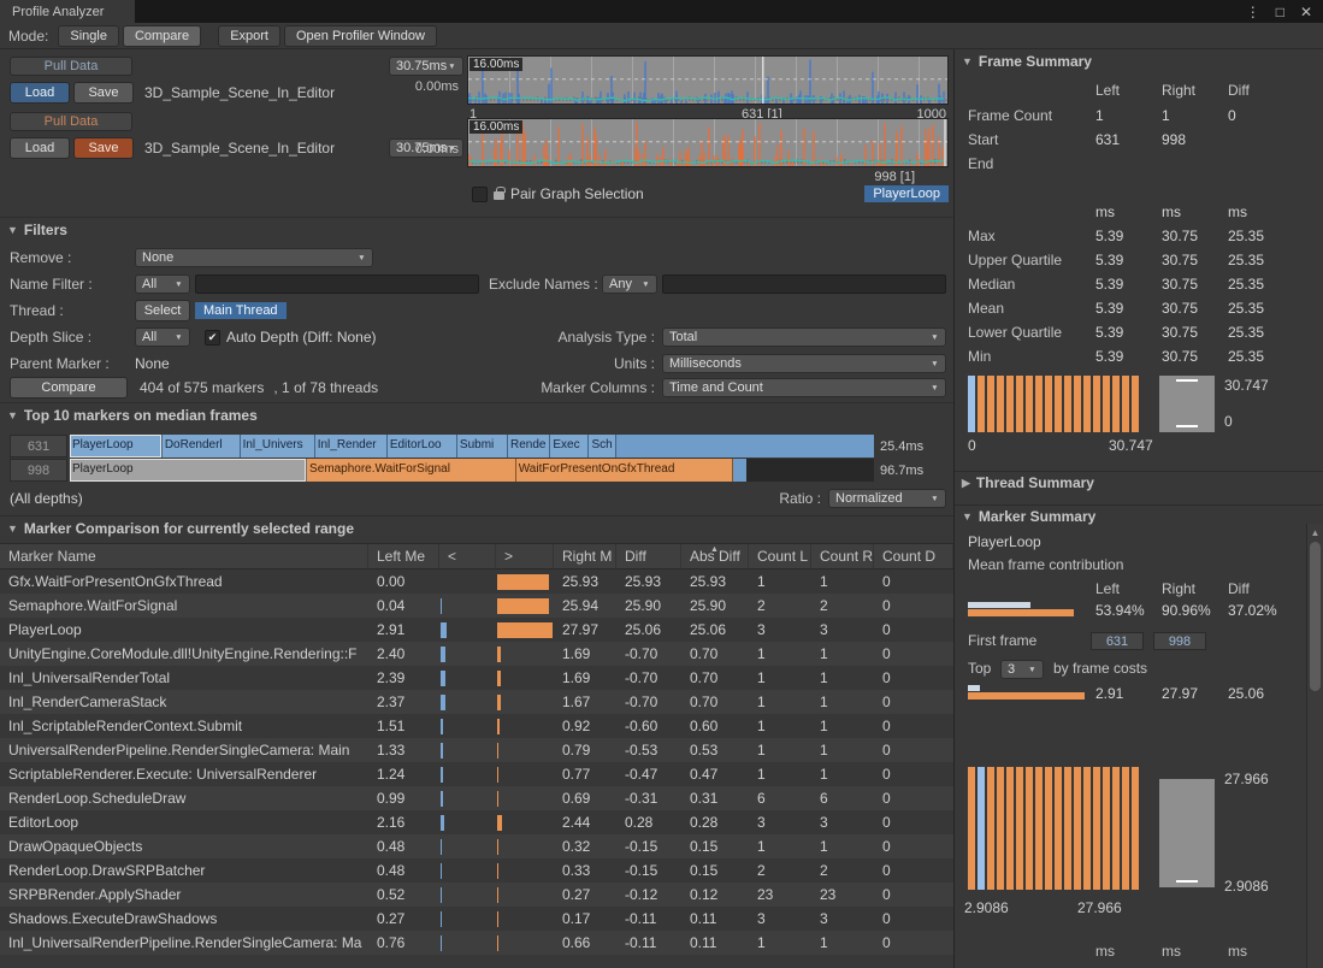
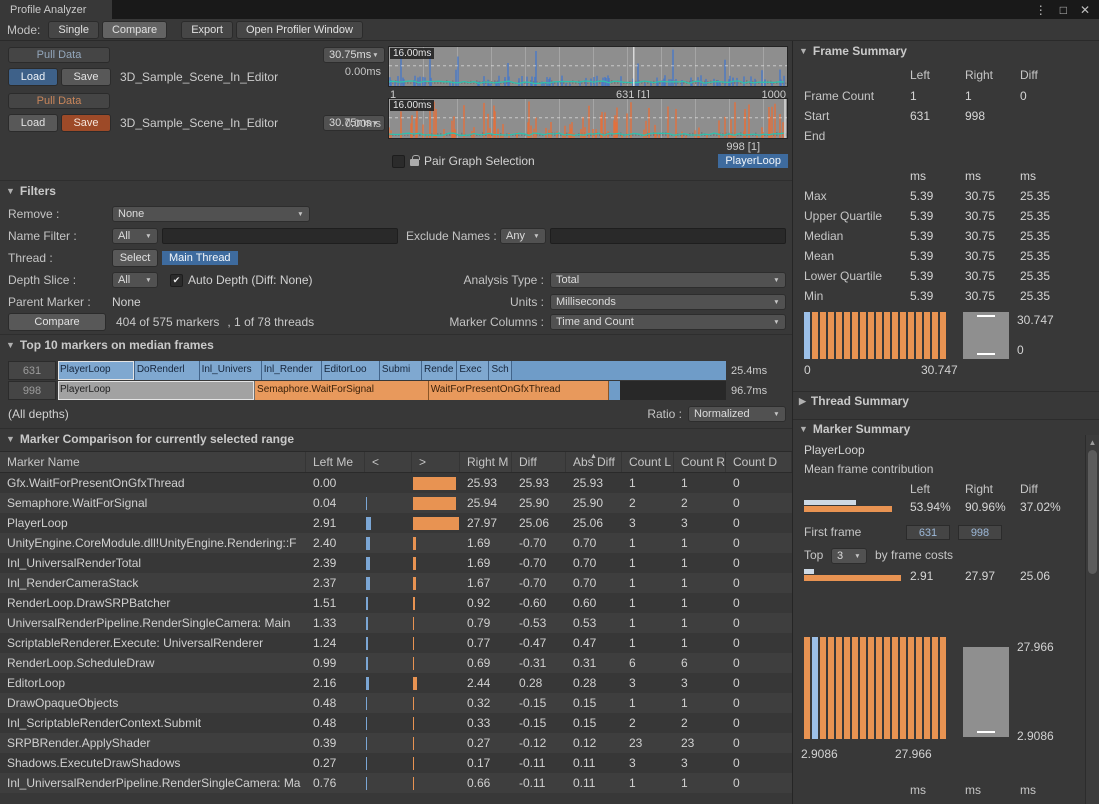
  Profile Analyzer
  ⋮
  □
  ✕
  Mode:
  Single
  Compare
  Export
  Open Profiler Window
  Pull Data
  Load
  Save
  3D_Sample_Scene_In_Editor
  Pull Data
  Load
  Save
  3D_Sample_Scene_In_Editor
  30.75ms
  0.00ms
  16.00ms
  1
  631 [1]
  1000
  30.75ms
  0.00ms
  16.00ms
  998 [1]
  Pair Graph Selection
  PlayerLoop
  ▼
  Filters
  Remove :
  None
  Name Filter :
  All
  Exclude Names :
  Any
  Thread :
  Select
  Main Thread
  Depth Slice :
  All
  ✔
  Auto Depth (Diff: None)
  Analysis Type :
  Total
  Parent Marker :
  None
  Units :
  Milliseconds
  Compare
  404 of 575 markers
  , 1 of 78 threads
  Marker Columns :
  Time and Count
  ▼
  Top 10 markers on median frames
  631
  PlayerLoop
  DoRenderl
  Inl_Univers
  Inl_Render
  EditorLoo
  Submi
  Rende
  Exec
  Sch
  25.4ms
  998
  PlayerLoop
  Semaphore.WaitForSignal
  WaitForPresentOnGfxThread
  96.7ms
  (All depths)
  Ratio :
  Normalized
  ▼
  Marker Comparison for currently selected range
  Marker Name
  Left Me
  <
  >
  Right M
  Diff
  Abs Diff
  Count L
  Count R
  Count D
  Gfx.WaitForPresentOnGfxThread
  0.00
  25.93
  25.93
  25.93
  1
  1
  0
  Semaphore.WaitForSignal
  0.04
  25.94
  25.90
  25.90
  2
  2
  0
  PlayerLoop
  2.91
  27.97
  25.06
  25.06
  3
  3
  0
  UnityEngine.CoreModule.dll!UnityEngine.Rendering::F
  2.40
  1.69
  -0.70
  0.70
  1
  1
  0
  Inl_UniversalRenderTotal
  2.39
  1.69
  -0.70
  0.70
  1
  1
  0
  Inl_RenderCameraStack
  2.37
  1.67
  -0.70
  0.70
  1
  1
  0
- Inl_ScriptableRenderContext.Submit
+ RenderLoop.DrawSRPBatcher
  1.51
  0.92
  -0.60
  0.60
  1
  1
  0
  UniversalRenderPipeline.RenderSingleCamera: Main
  1.33
  0.79
  -0.53
  0.53
  1
  1
  0
  ScriptableRenderer.Execute: UniversalRenderer
  1.24
  0.77
  -0.47
  0.47
  1
  1
  0
  RenderLoop.ScheduleDraw
  0.99
  0.69
  -0.31
  0.31
  6
  6
  0
  EditorLoop
  2.16
  2.44
  0.28
  0.28
  3
  3
  0
  DrawOpaqueObjects
  0.48
  0.32
  -0.15
  0.15
  1
  1
  0
- RenderLoop.DrawSRPBatcher
+ Inl_ScriptableRenderContext.Submit
  0.48
  0.33
  -0.15
  0.15
  2
  2
  0
  SRPBRender.ApplyShader
- 0.52
+ 0.39
  0.27
  -0.12
  0.12
  23
  23
  0
  Shadows.ExecuteDrawShadows
  0.27
  0.17
  -0.11
  0.11
  3
  3
  0
  Inl_UniversalRenderPipeline.RenderSingleCamera: Ma
  0.76
  0.66
  -0.11
  0.11
  1
  1
  0
  ▼
  Frame Summary
  Left
  Right
  Diff
  Frame Count
  1
  1
  0
  Start
  631
  998
  End
  ms
  ms
  ms
  Max
  5.39
  30.75
  25.35
  Upper Quartile
  5.39
  30.75
  25.35
  Median
  5.39
  30.75
  25.35
  Mean
  5.39
  30.75
  25.35
  Lower Quartile
  5.39
  30.75
  25.35
  Min
  5.39
  30.75
  25.35
  30.747
  0
  0
  30.747
  ▶
  Thread Summary
  ▼
  Marker Summary
  PlayerLoop
  Mean frame contribution
  Left
  Right
  Diff
  53.94%
  90.96%
  37.02%
  First frame
  631
  998
  Top
  3
  by frame costs
  2.91
  27.97
  25.06
  27.966
  2.9086
  2.9086
  27.966
  ms
  ms
  ms
  ▲
